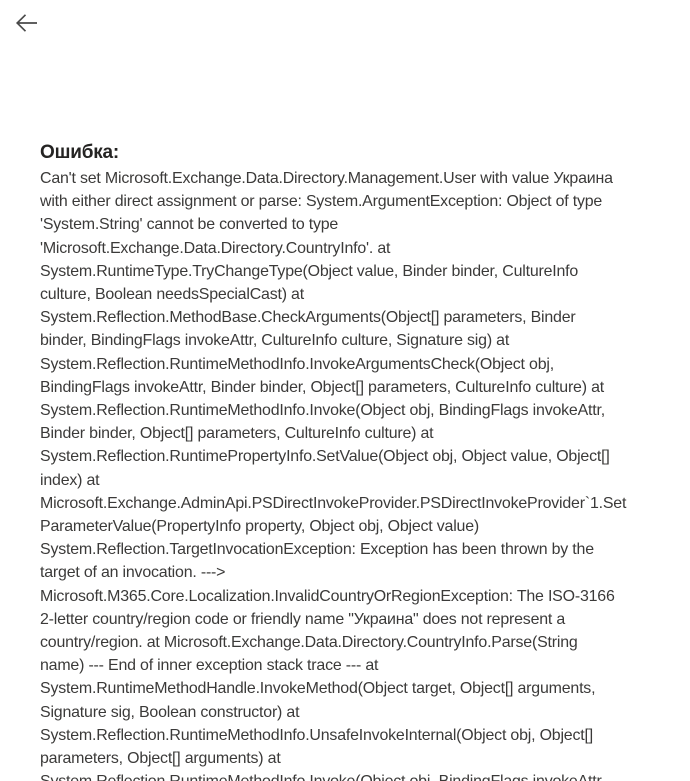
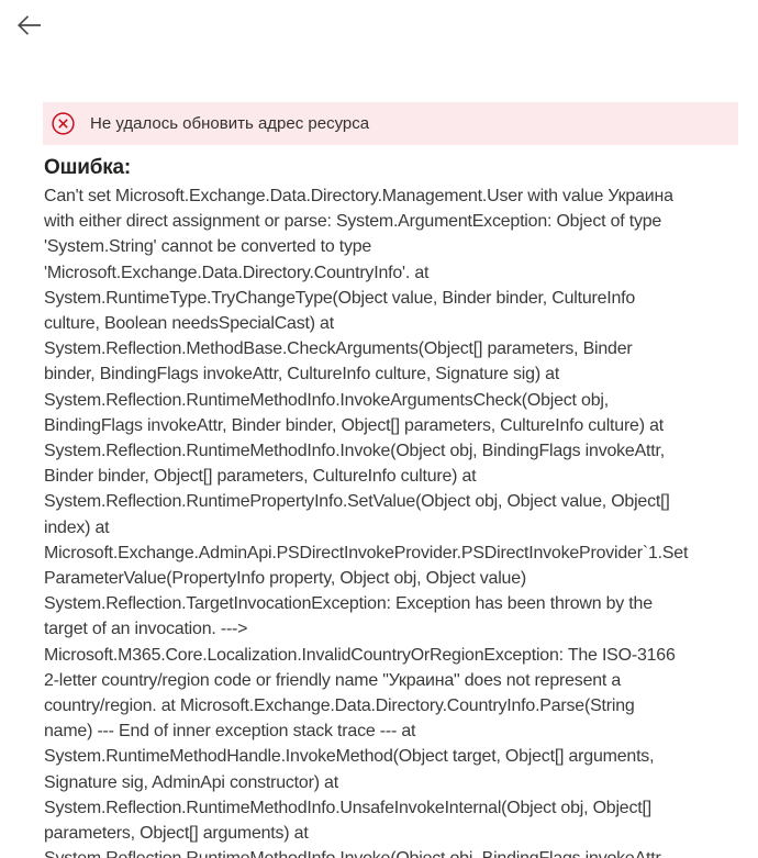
+ Не удалось обновить адрес ресурса
  Ошибка:
  Can't set Microsoft.Exchange.Data.Directory.Management.User with value Украина
  with either direct assignment or parse: System.ArgumentException: Object of type
  'System.String' cannot be converted to type
  'Microsoft.Exchange.Data.Directory.CountryInfo'. at
  System.RuntimeType.TryChangeType(Object value, Binder binder, CultureInfo
  culture, Boolean needsSpecialCast) at
  System.Reflection.MethodBase.CheckArguments(Object[] parameters, Binder
  binder, BindingFlags invokeAttr, CultureInfo culture, Signature sig) at
  System.Reflection.RuntimeMethodInfo.InvokeArgumentsCheck(Object obj,
  BindingFlags invokeAttr, Binder binder, Object[] parameters, CultureInfo culture) at
  System.Reflection.RuntimeMethodInfo.Invoke(Object obj, BindingFlags invokeAttr,
  Binder binder, Object[] parameters, CultureInfo culture) at
  System.Reflection.RuntimePropertyInfo.SetValue(Object obj, Object value, Object[]
  index) at
  Microsoft.Exchange.AdminApi.PSDirectInvokeProvider.PSDirectInvokeProvider`1.Set
  ParameterValue(PropertyInfo property, Object obj, Object value)
  System.Reflection.TargetInvocationException: Exception has been thrown by the
  target of an invocation. --->
  Microsoft.M365.Core.Localization.InvalidCountryOrRegionException: The ISO-3166
  2-letter country/region code or friendly name "Украина" does not represent a
  country/region. at Microsoft.Exchange.Data.Directory.CountryInfo.Parse(String
  name) --- End of inner exception stack trace --- at
  System.RuntimeMethodHandle.InvokeMethod(Object target, Object[] arguments,
- Signature sig, Boolean constructor) at
+ Signature sig, AdminApi constructor) at
  System.Reflection.RuntimeMethodInfo.UnsafeInvokeInternal(Object obj, Object[]
  parameters, Object[] arguments) at
